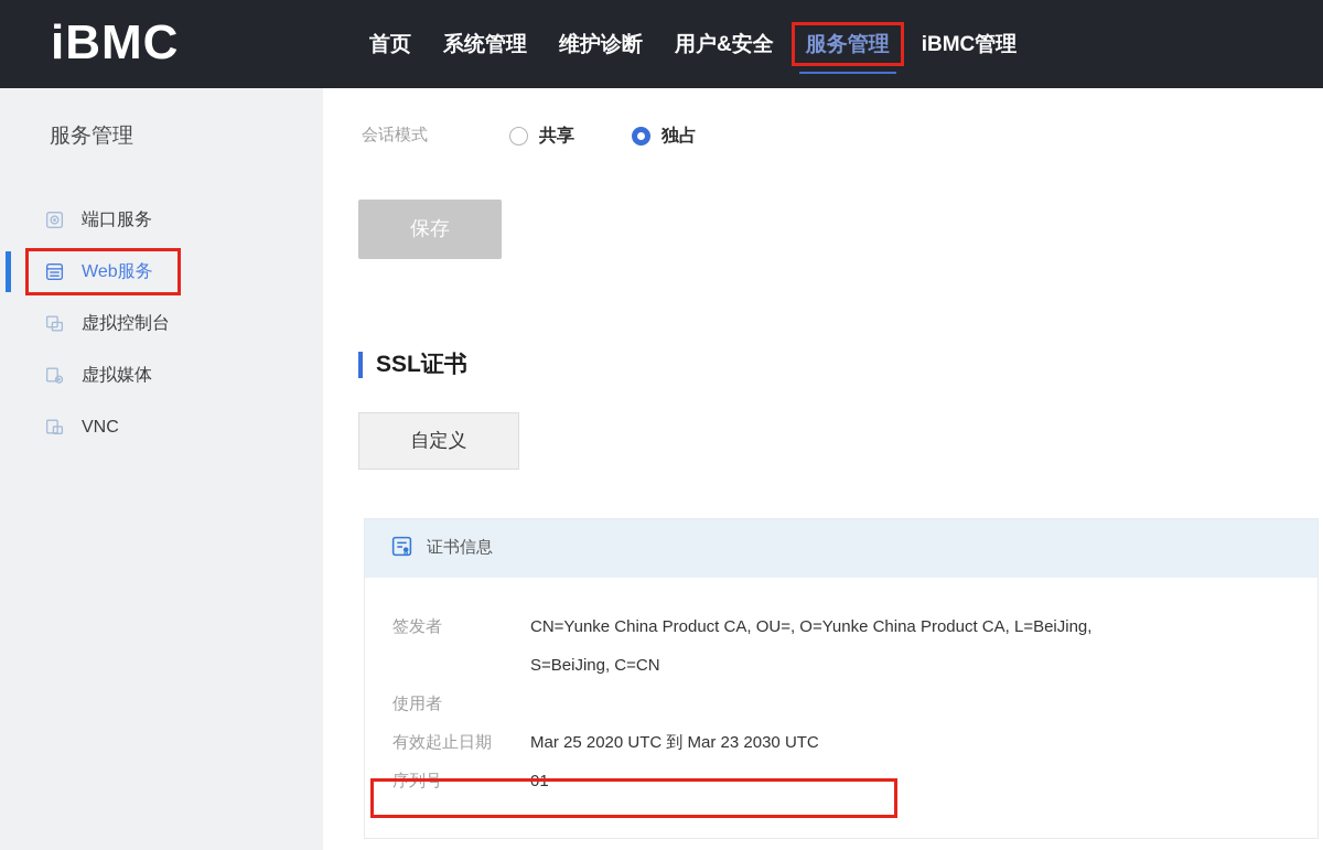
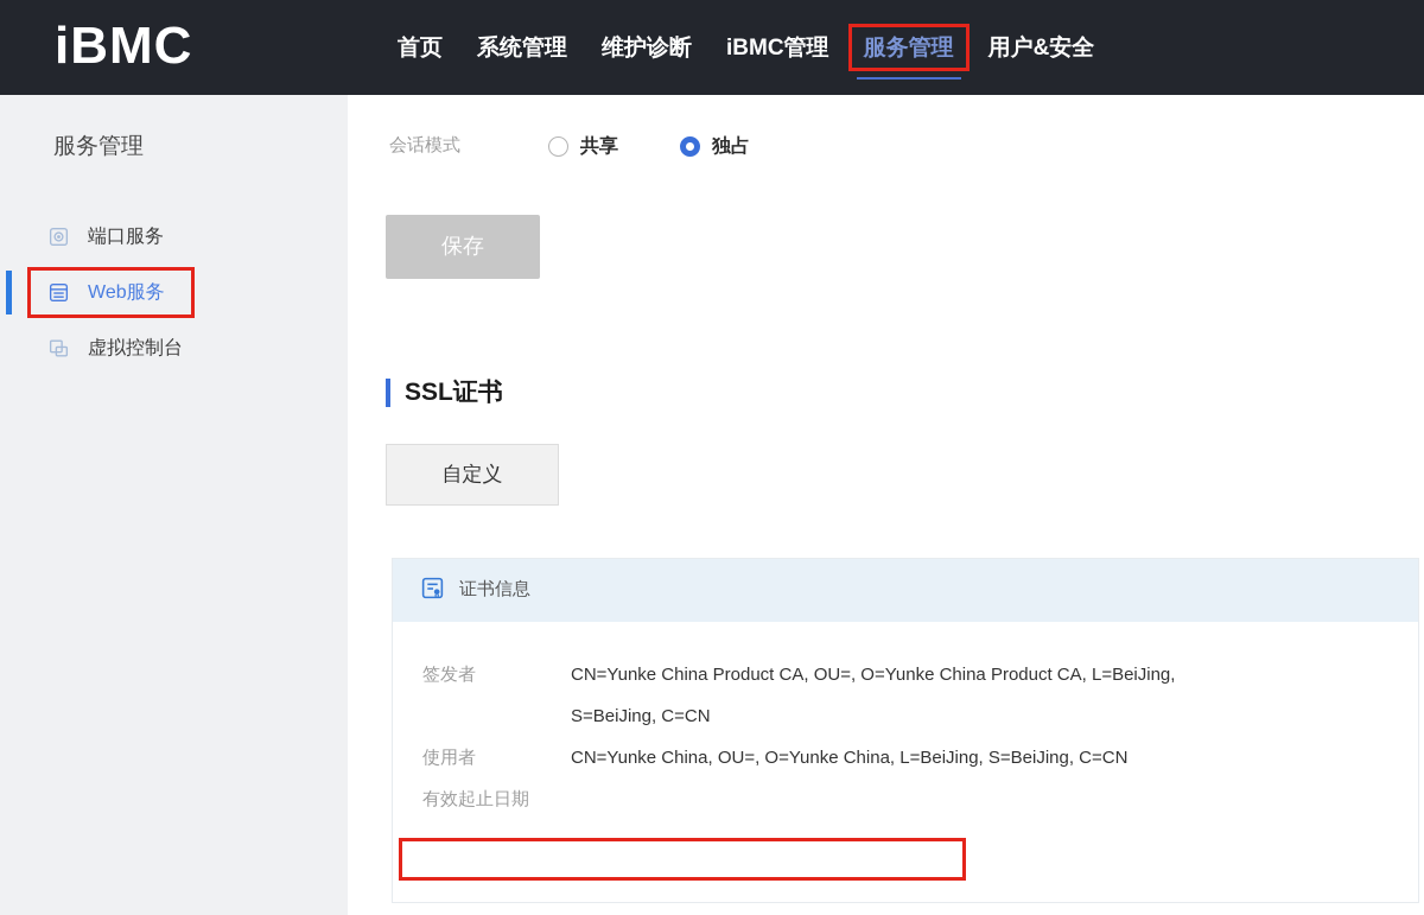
  iBMC
  首页
  系统管理
  维护诊断
- 用户&安全
+ iBMC管理
  服务管理
- iBMC管理
+ 用户&安全
  服务管理
  端口服务
  Web服务
  虚拟控制台
- 虚拟媒体
- VNC
  会话模式
  共享
  独占
  保存
  SSL证书
  自定义
  证书信息
  签发者
  CN=Yunke China Product CA, OU=, O=Yunke China Product CA, L=BeiJing, S=BeiJing, C=CN
  使用者
+ CN=Yunke China, OU=, O=Yunke China, L=BeiJing, S=BeiJing, C=CN
  有效起止日期
- Mar 25 2020 UTC 到 Mar 23 2030 UTC
- 序列号
- 01
